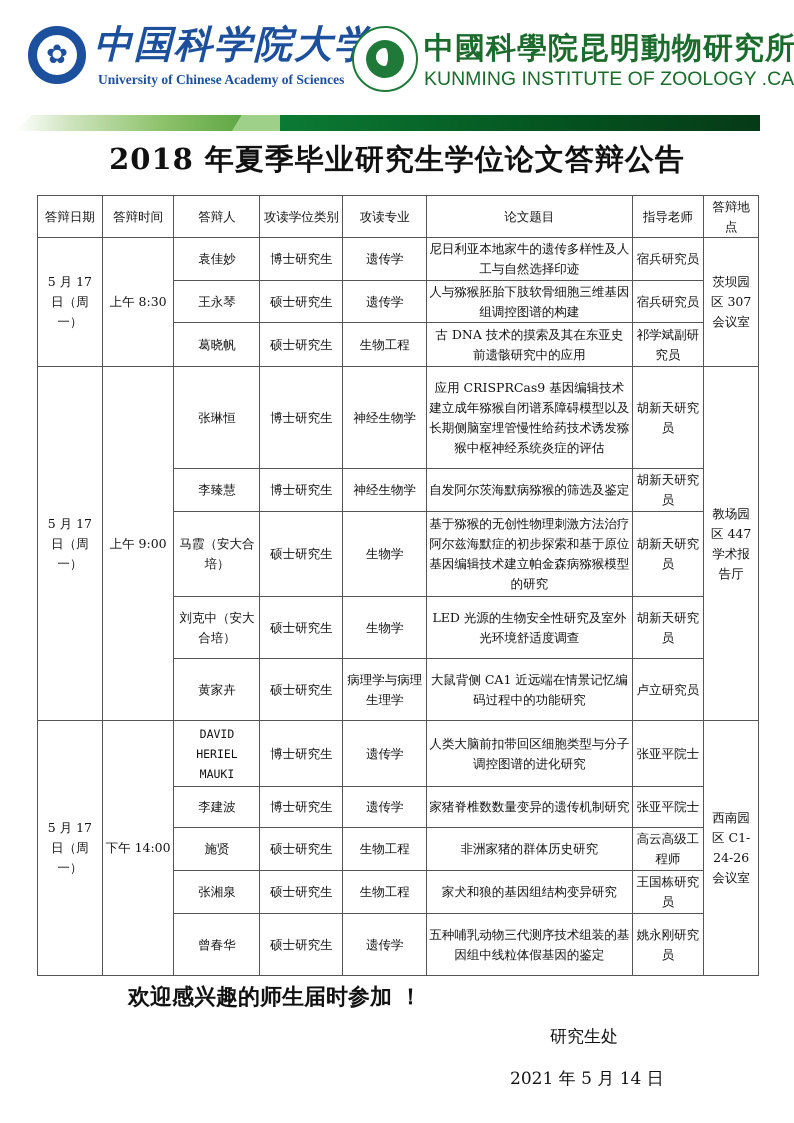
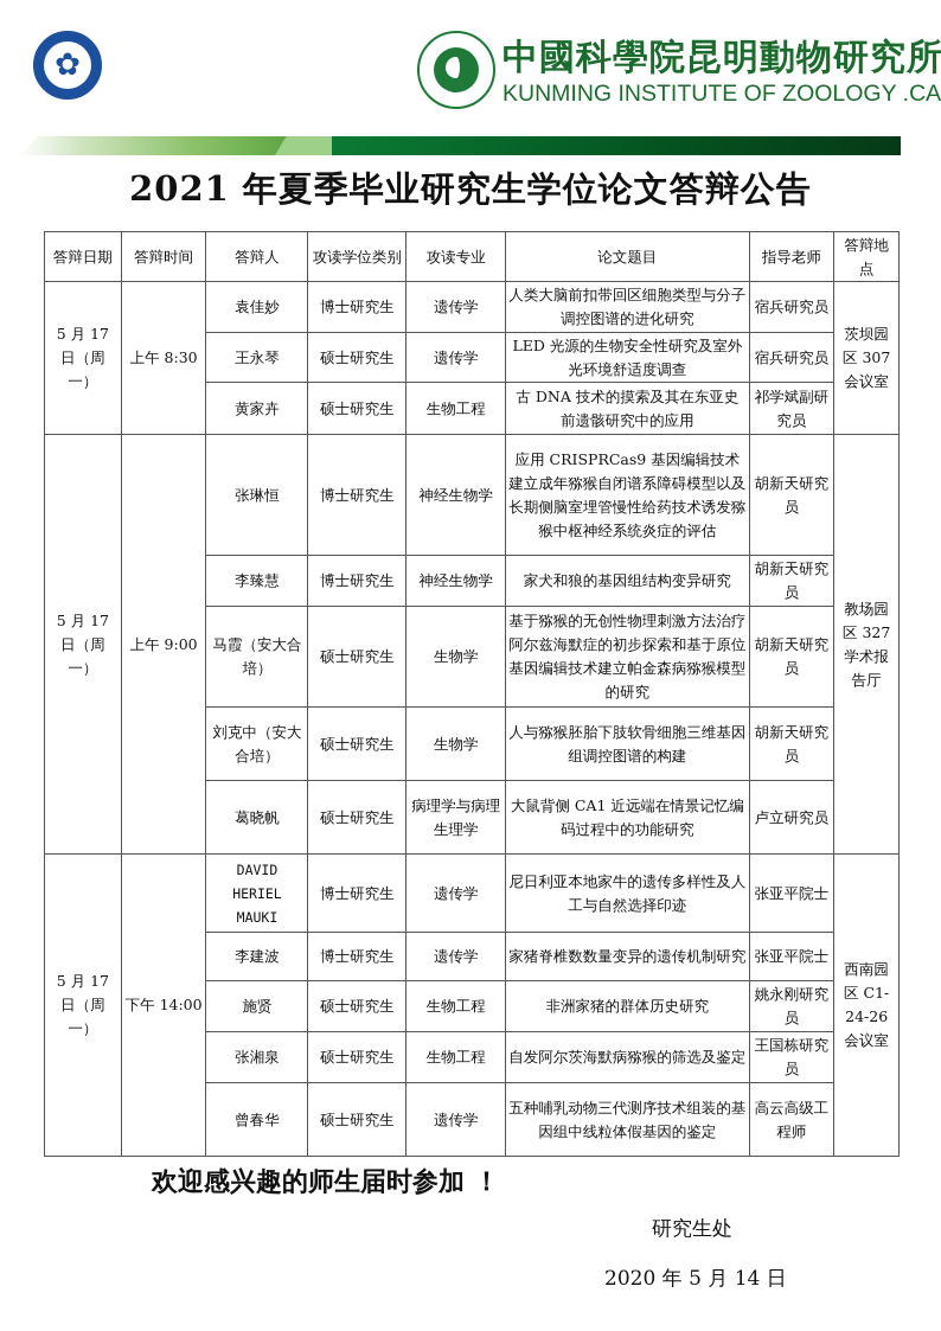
  ✿
- 中国科学院大学
- University of Chinese Academy of Sciences
  中國科學院昆明動物研究所
  KUNMING INSTITUTE OF ZOOLOGY .CA
- 2018 年夏季毕业研究生学位论文答辩公告
+ 2021 年夏季毕业研究生学位论文答辩公告
  答辩日期	答辩时间	答辩人	攻读学位类别	攻读专业	论文题目	指导老师	答辩地点
- 5 月 17 日（周一）	上午 8:30	袁佳妙	博士研究生	遗传学	尼日利亚本地家牛的遗传多样性及人工与自然选择印迹	宿兵研究员	茨坝园区 307 会议室
+ 5 月 17 日（周一）	上午 8:30	袁佳妙	博士研究生	遗传学	人类大脑前扣带回区细胞类型与分子调控图谱的进化研究	宿兵研究员	茨坝园区 307 会议室
- 王永琴	硕士研究生	遗传学	人与猕猴胚胎下肢软骨细胞三维基因组调控图谱的构建	宿兵研究员
+ 王永琴	硕士研究生	遗传学	LED 光源的生物安全性研究及室外光环境舒适度调查	宿兵研究员
- 葛晓帆	硕士研究生	生物工程	古 DNA 技术的摸索及其在东亚史前遗骸研究中的应用	祁学斌副研究员
+ 黄家卉	硕士研究生	生物工程	古 DNA 技术的摸索及其在东亚史前遗骸研究中的应用	祁学斌副研究员
- 5 月 17 日（周一）	上午 9:00	张琳恒	博士研究生	神经生物学	应用 CRISPRCas9 基因编辑技术建立成年猕猴自闭谱系障碍模型以及长期侧脑室埋管慢性给药技术诱发猕猴中枢神经系统炎症的评估	胡新天研究员	教场园区 447 学术报告厅
+ 5 月 17 日（周一）	上午 9:00	张琳恒	博士研究生	神经生物学	应用 CRISPRCas9 基因编辑技术建立成年猕猴自闭谱系障碍模型以及长期侧脑室埋管慢性给药技术诱发猕猴中枢神经系统炎症的评估	胡新天研究员	教场园区 327 学术报告厅
- 李臻慧	博士研究生	神经生物学	自发阿尔茨海默病猕猴的筛选及鉴定	胡新天研究员
+ 李臻慧	博士研究生	神经生物学	家犬和狼的基因组结构变异研究	胡新天研究员
  马霞（安大合培）	硕士研究生	生物学	基于猕猴的无创性物理刺激方法治疗阿尔兹海默症的初步探索和基于原位基因编辑技术建立帕金森病猕猴模型的研究	胡新天研究员
- 刘克中（安大合培）	硕士研究生	生物学	LED 光源的生物安全性研究及室外光环境舒适度调查	胡新天研究员
+ 刘克中（安大合培）	硕士研究生	生物学	人与猕猴胚胎下肢软骨细胞三维基因组调控图谱的构建	胡新天研究员
- 黄家卉	硕士研究生	病理学与病理生理学	大鼠背侧 CA1 近远端在情景记忆编码过程中的功能研究	卢立研究员
+ 葛晓帆	硕士研究生	病理学与病理生理学	大鼠背侧 CA1 近远端在情景记忆编码过程中的功能研究	卢立研究员
- 5 月 17 日（周一）	下午 14:00	DAVID HERIEL MAUKI	博士研究生	遗传学	人类大脑前扣带回区细胞类型与分子调控图谱的进化研究	张亚平院士	西南园区 C1-24-26 会议室
+ 5 月 17 日（周一）	下午 14:00	DAVID HERIEL MAUKI	博士研究生	遗传学	尼日利亚本地家牛的遗传多样性及人工与自然选择印迹	张亚平院士	西南园区 C1-24-26 会议室
  李建波	博士研究生	遗传学	家猪脊椎数数量变异的遗传机制研究	张亚平院士
- 施贤	硕士研究生	生物工程	非洲家猪的群体历史研究	高云高级工程师
+ 施贤	硕士研究生	生物工程	非洲家猪的群体历史研究	姚永刚研究员
- 张湘泉	硕士研究生	生物工程	家犬和狼的基因组结构变异研究	王国栋研究员
+ 张湘泉	硕士研究生	生物工程	自发阿尔茨海默病猕猴的筛选及鉴定	王国栋研究员
- 曾春华	硕士研究生	遗传学	五种哺乳动物三代测序技术组装的基因组中线粒体假基因的鉴定	姚永刚研究员
+ 曾春华	硕士研究生	遗传学	五种哺乳动物三代测序技术组装的基因组中线粒体假基因的鉴定	高云高级工程师
  欢迎感兴趣的师生届时参加 ！
  研究生处
- 2021 年 5 月 14 日
+ 2020 年 5 月 14 日
